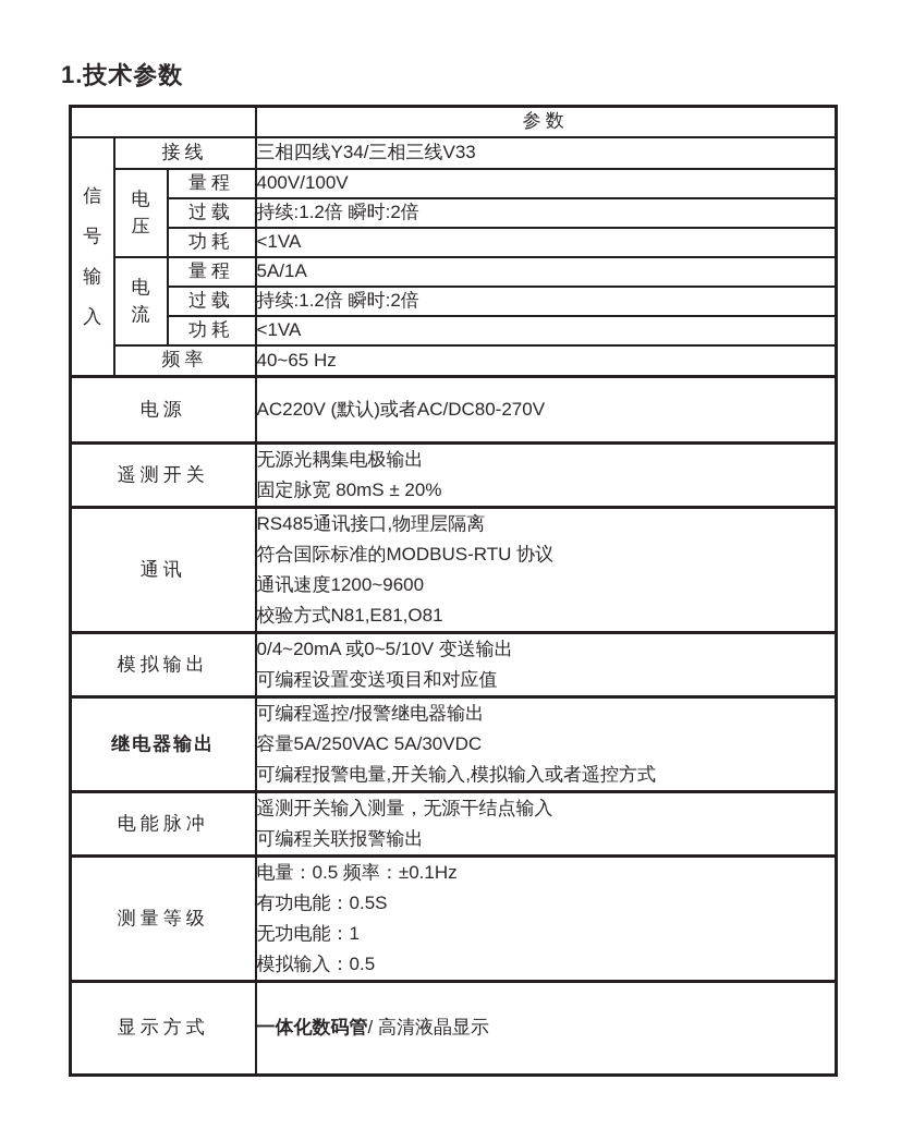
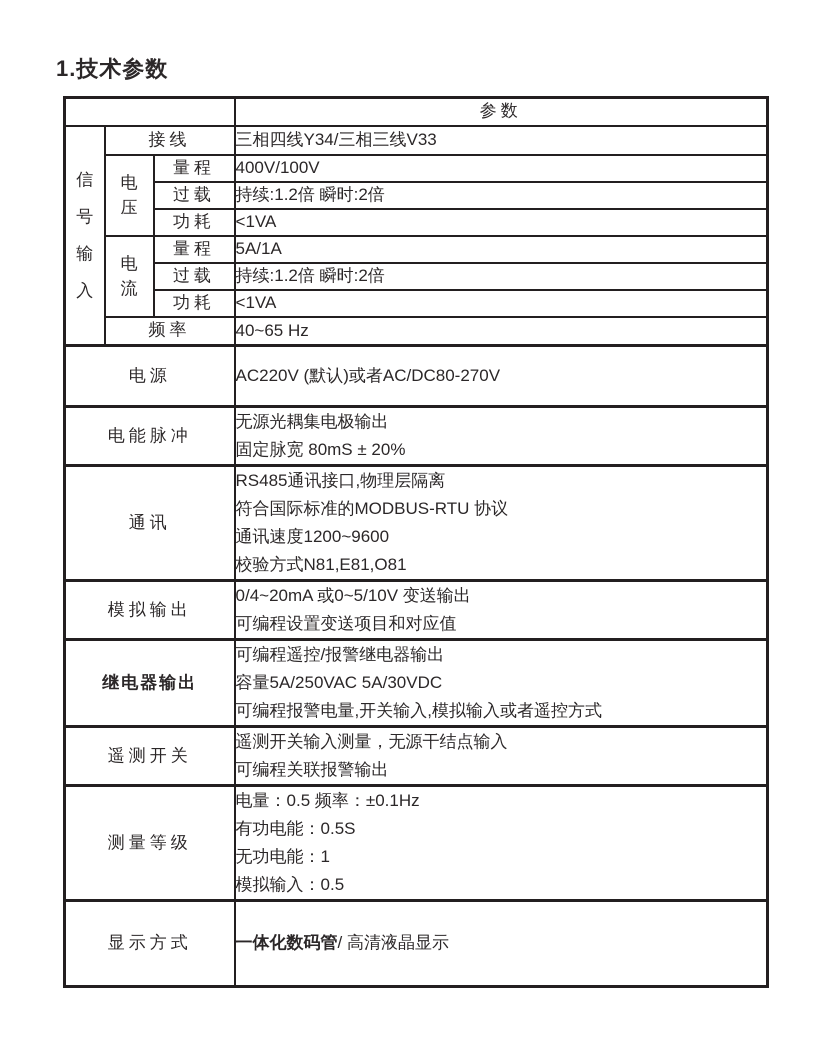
  1.技术参数
  	参数
  信号输入	接线	三相四线Y34/三相三线V33
  电压	量程	400V/100V
  过载	持续:1.2倍 瞬时:2倍
  功耗	<1VA
  电流	量程	5A/1A
  过载	持续:1.2倍 瞬时:2倍
  功耗	<1VA
  频率	40~65 Hz
  电源	AC220V (默认)或者AC/DC80-270V
- 遥测开关	无源光耦集电极输出 固定脉宽 80mS ± 20%
+ 电能脉冲	无源光耦集电极输出 固定脉宽 80mS ± 20%
  通讯	RS485通讯接口,物理层隔离 符合国际标准的MODBUS-RTU 协议 通讯速度1200~9600 校验方式N81,E81,O81
  模拟输出	0/4~20mA 或0~5/10V 变送输出 可编程设置变送项目和对应值
  继电器输出	可编程遥控/报警继电器输出 容量5A/250VAC 5A/30VDC 可编程报警电量,开关输入,模拟输入或者遥控方式
- 电能脉冲	遥测开关输入测量，无源干结点输入 可编程关联报警输出
+ 遥测开关	遥测开关输入测量，无源干结点输入 可编程关联报警输出
  测量等级	电量：0.5 频率：±0.1Hz 有功电能：0.5S 无功电能：1 模拟输入：0.5
  显示方式	一体化数码管/ 高清液晶显示
